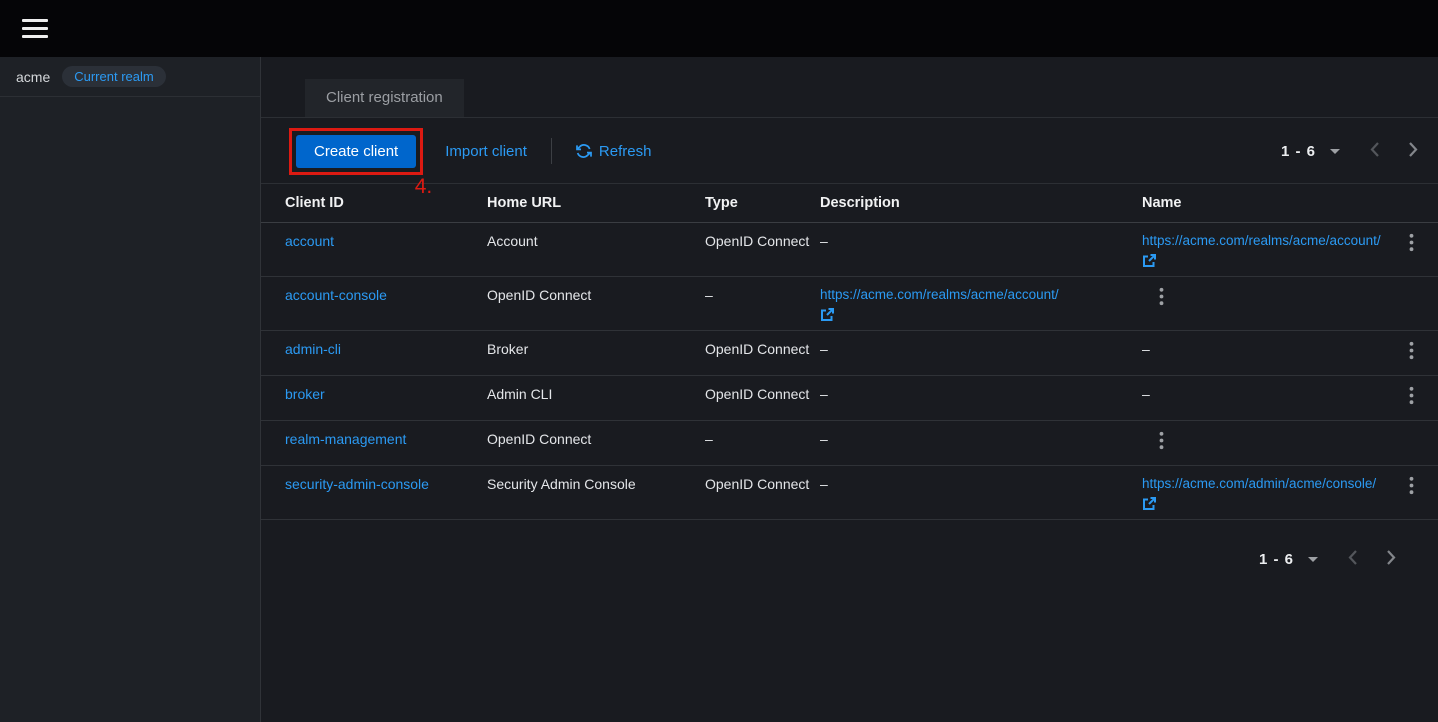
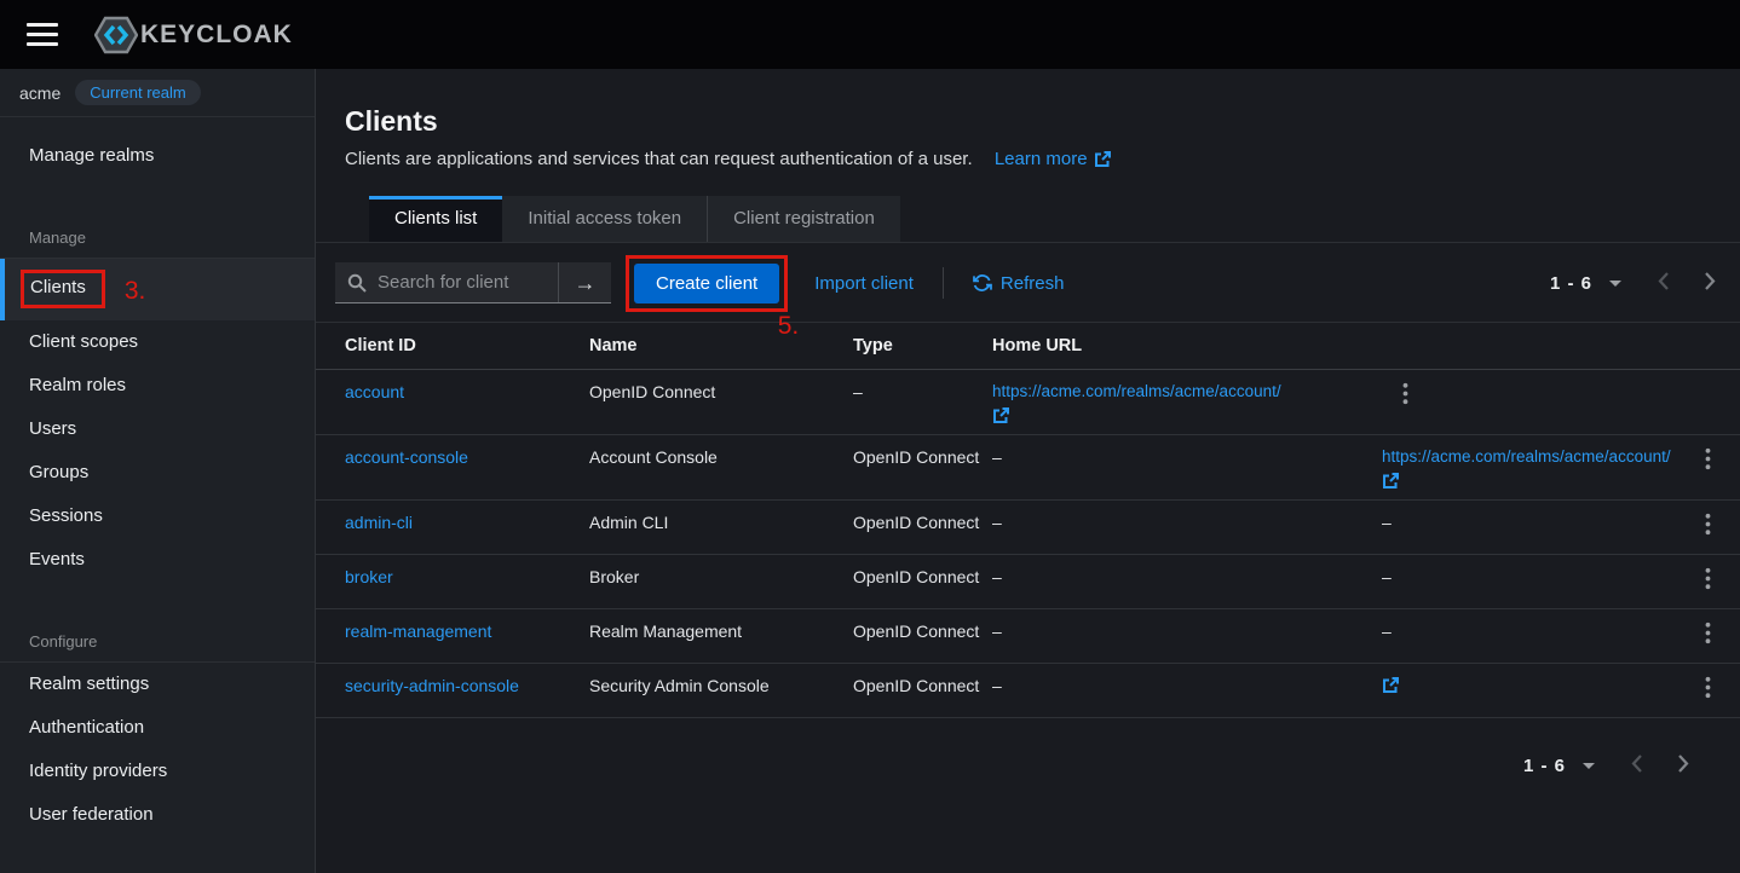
+ KEYCLOAK
  acme
  Current realm
+ Manage realms
+ Manage
+ Clients 3.
+ Client scopes
+ Realm roles
+ Users
+ Groups
+ Sessions
+ Events
+ Configure
+ Realm settings
+ Authentication
+ Identity providers
+ User federation
+ Clients
+ Clients are applications and services that can request authentication of a user.
+ Learn more
+ Clients list
+ Initial access token
  Client registration
+ Search for client
+ →
  Create client
- 4.
+ 5.
  Import client
  Refresh
  1 - 6
  Client ID
- Home URL
+ Name
  Type
- Description
- Name
+ Home URL
  account
- Account
  OpenID Connect
  –
  https://acme.com/realms/acme/account/
  account-console
+ Account Console
  OpenID Connect
  –
  https://acme.com/realms/acme/account/
  admin-cli
- Broker
+ Admin CLI
  OpenID Connect
  –
  –
  broker
- Admin CLI
+ Broker
  OpenID Connect
  –
  –
  realm-management
+ Realm Management
  OpenID Connect
  –
  –
  security-admin-console
  Security Admin Console
  OpenID Connect
  –
- https://acme.com/admin/acme/console/
  1 - 6
